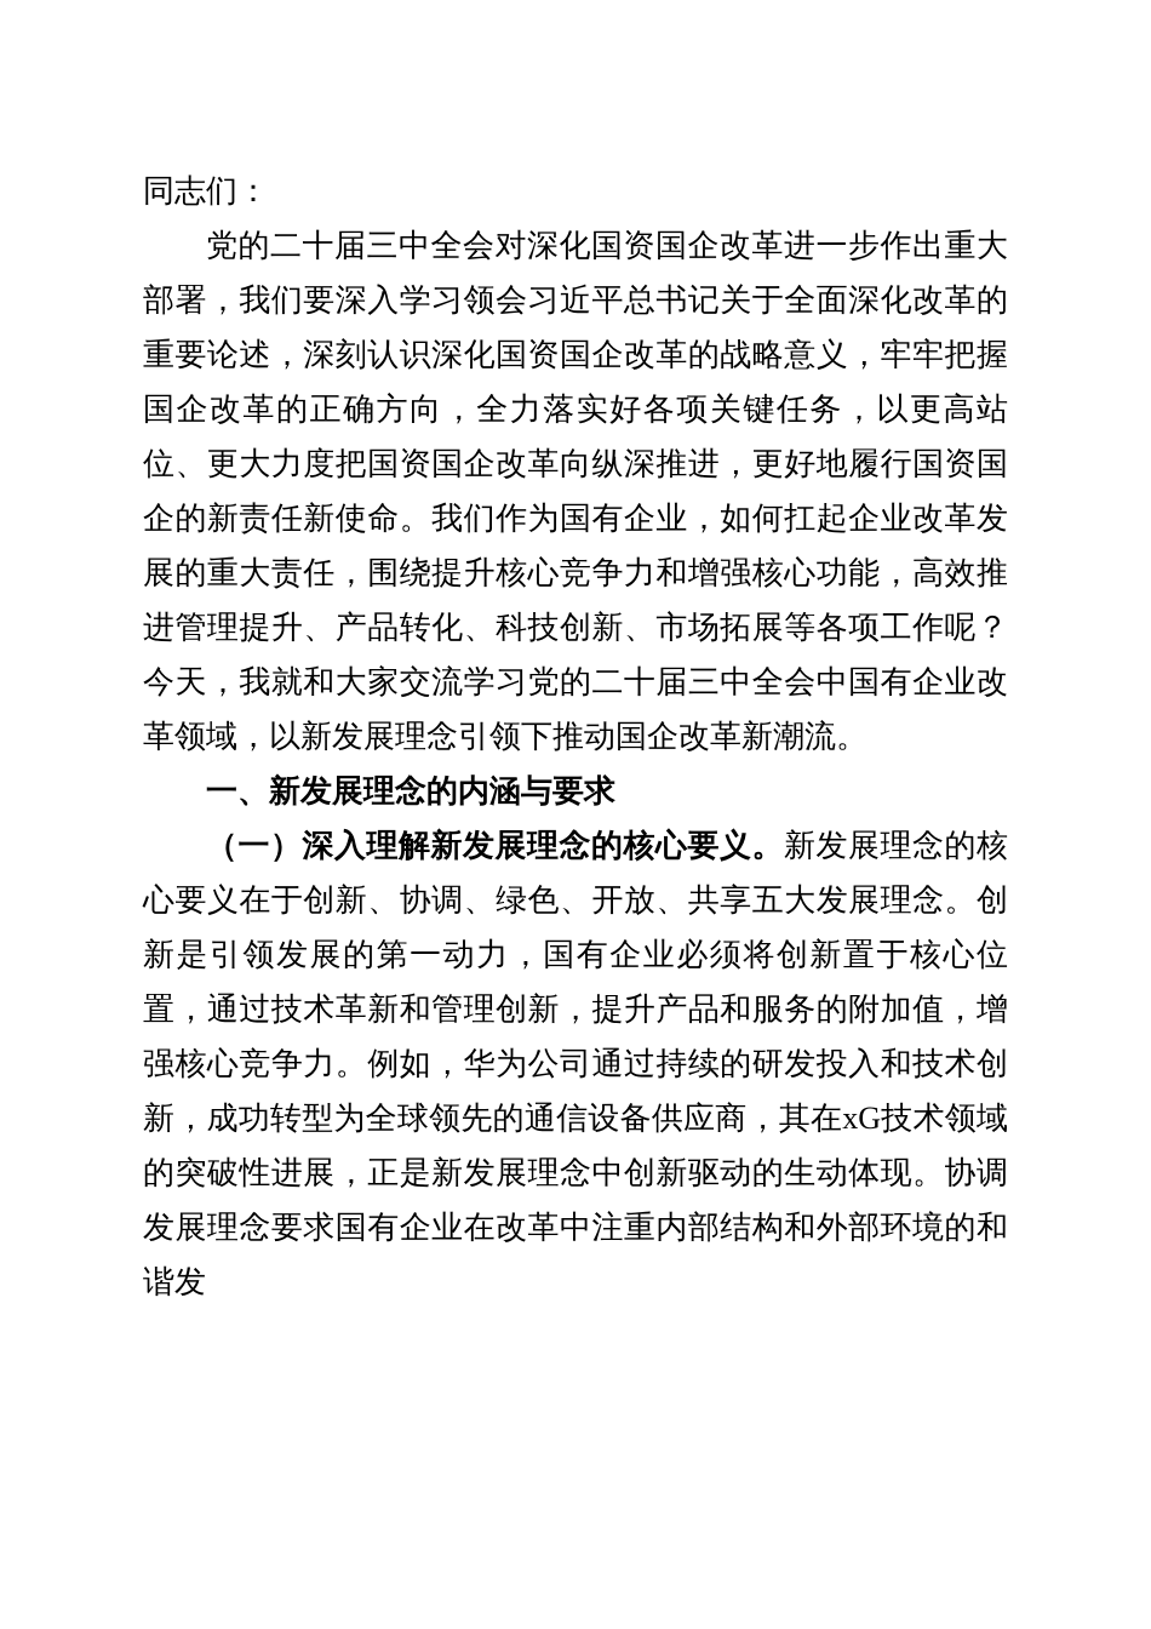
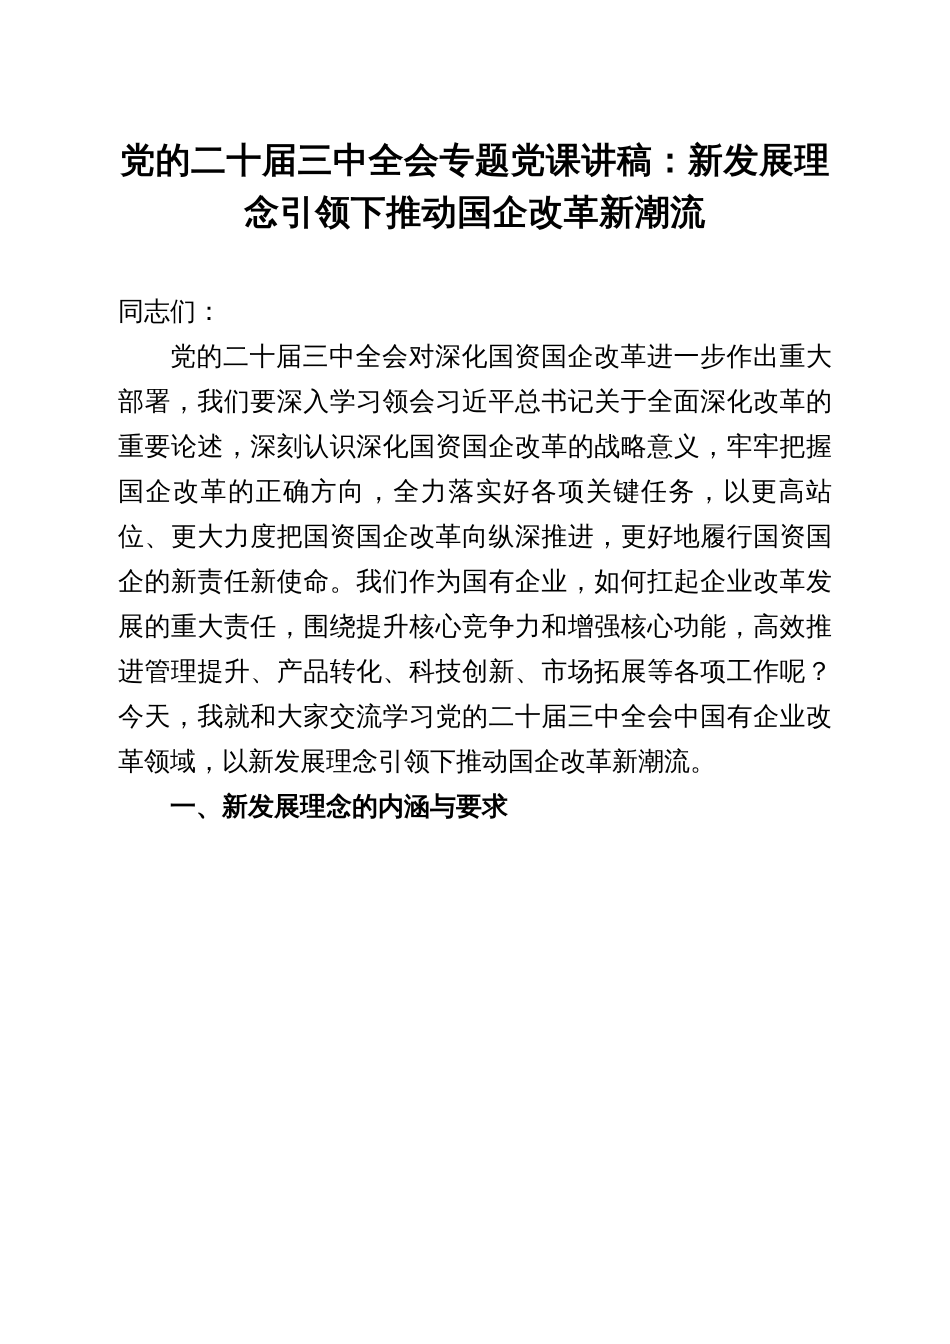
+ 党的二十届三中全会专题党课讲稿：新发展理念引领下推动国企改革新潮流
  同志们：
  党的二十届三中全会对深化国资国企改革进一步作出重大部署，我们要深入学习领会习近平总书记关于全面深化改革的重要论述，深刻认识深化国资国企改革的战略意义，牢牢把握国企改革的正确方向，全力落实好各项关键任务，以更高站位、更大力度把国资国企改革向纵深推进，更好地履行国资国企的新责任新使命。我们作为国有企业，如何扛起企业改革发展的重大责任，围绕提升核心竞争力和增强核心功能，高效推进管理提升、产品转化、科技创新、市场拓展等各项工作呢？今天，我就和大家交流学习党的二十届三中全会中国有企业改革领域，以新发展理念引领下推动国企改革新潮流。
  一、新发展理念的内涵与要求
- （一）深入理解新发展理念的核心要义。新发展理念的核心要义在于创新、协调、绿色、开放、共享五大发展理念。创新是引领发展的第一动力，国有企业必须将创新置于核心位置，通过技术革新和管理创新，提升产品和服务的附加值，增强核心竞争力。例如，华为公司通过持续的研发投入和技术创新，成功转型为全球领先的通信设备供应商，其在xG技术领域的突破性进展，正是新发展理念中创新驱动的生动体现。协调发展理念要求国有企业在改革中注重内部结构和外部环境的和谐发
